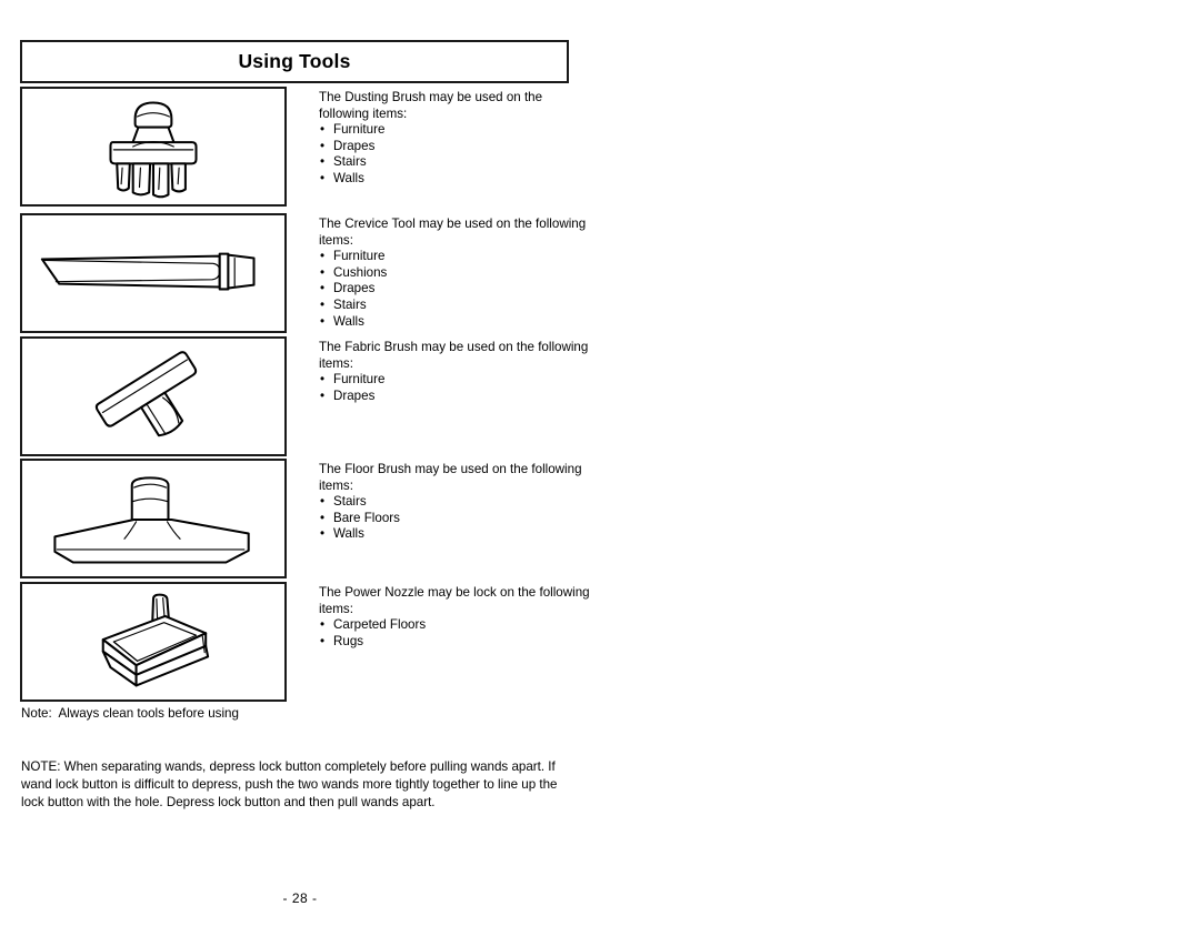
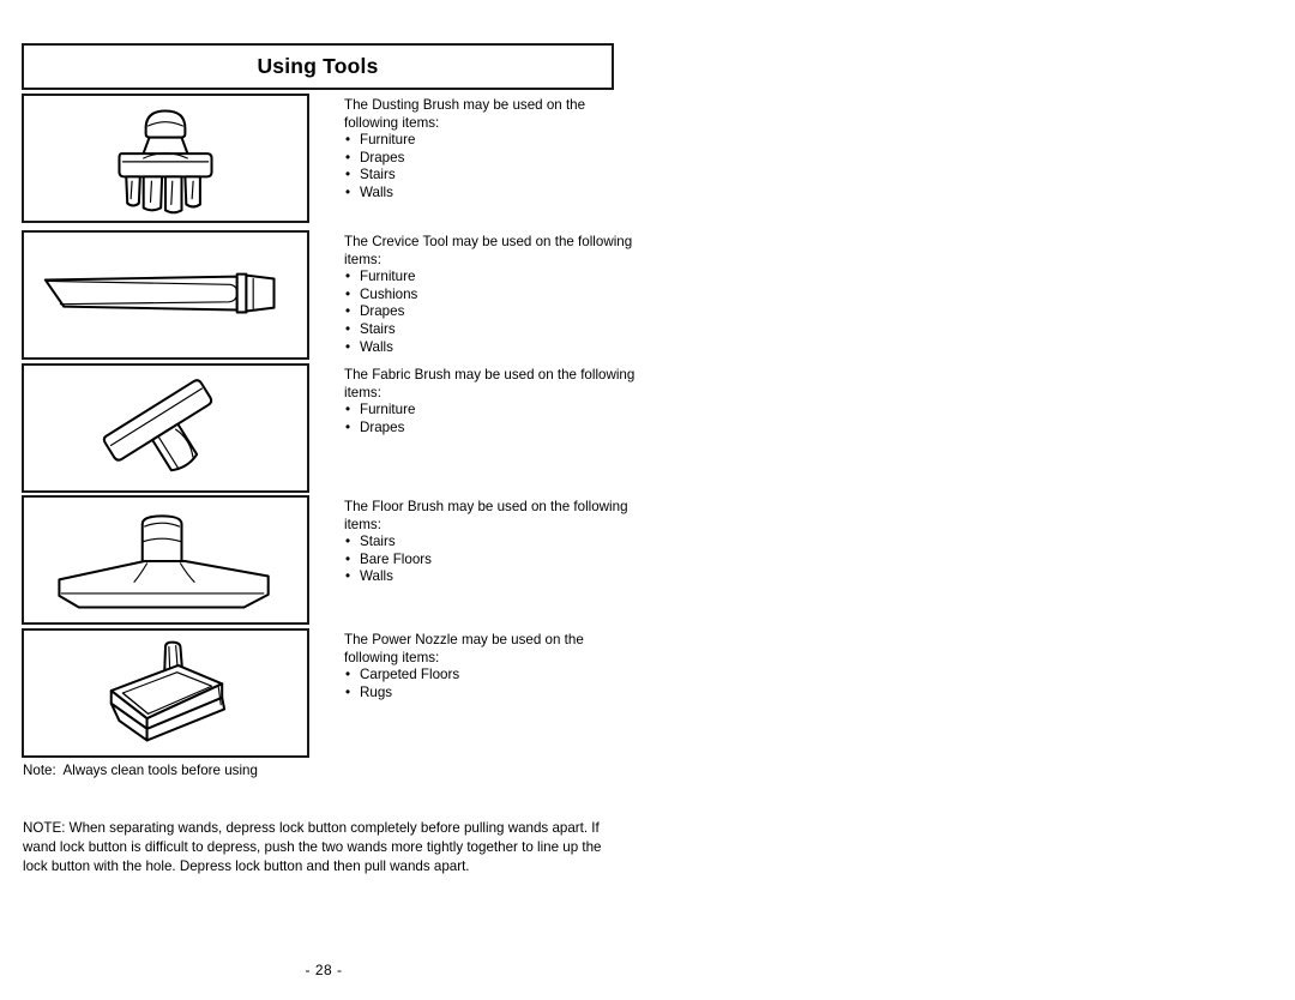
  Using Tools
  The Dusting Brush may be used on the following items:
  •
  Furniture
  •
  Drapes
  •
  Stairs
  •
  Walls
  The Crevice Tool may be used on the following items:
  •
  Furniture
  •
  Cushions
  •
  Drapes
  •
  Stairs
  •
  Walls
  The Fabric Brush may be used on the following items:
  •
  Furniture
  •
  Drapes
  The Floor Brush may be used on the following items:
  •
  Stairs
  •
  Bare Floors
  •
  Walls
- The Power Nozzle may be lock on the following items:
+ The Power Nozzle may be used on the following items:
  •
  Carpeted Floors
  •
  Rugs
  Note: Always clean tools before using
  NOTE: When separating wands, depress lock button completely before pulling wands apart. If wand lock button is difficult to depress, push the two wands more tightly together to line up the lock button with the hole. Depress lock button and then pull wands apart.
  - 28 -
